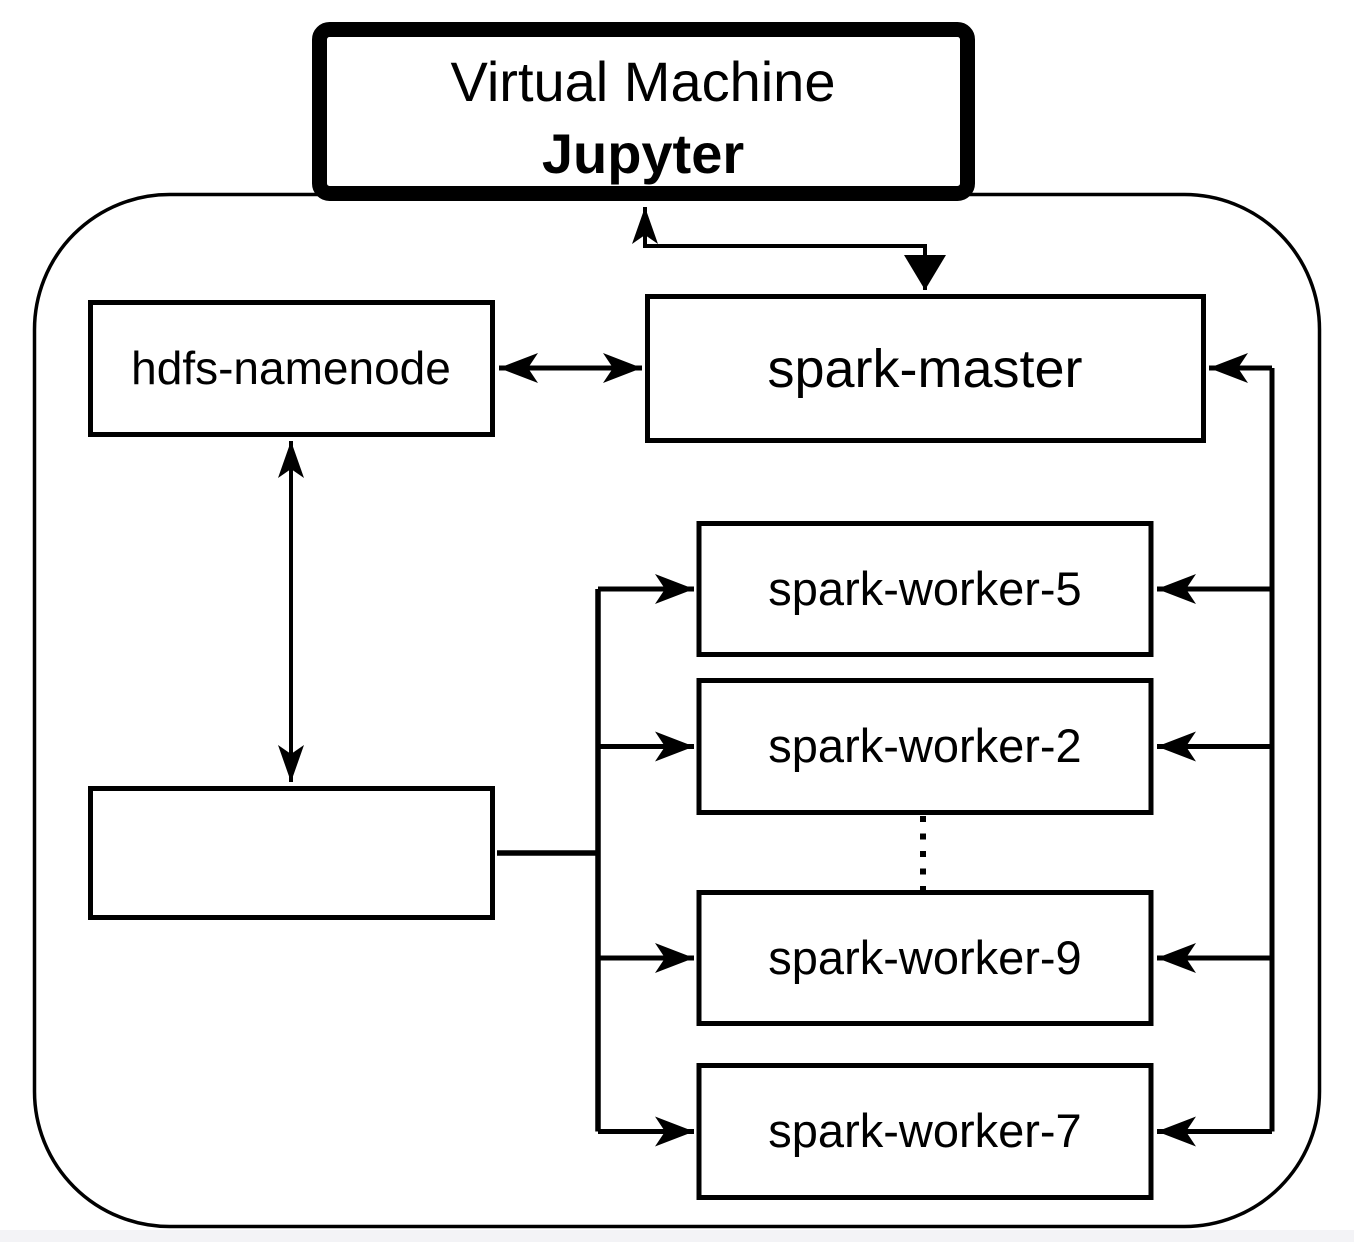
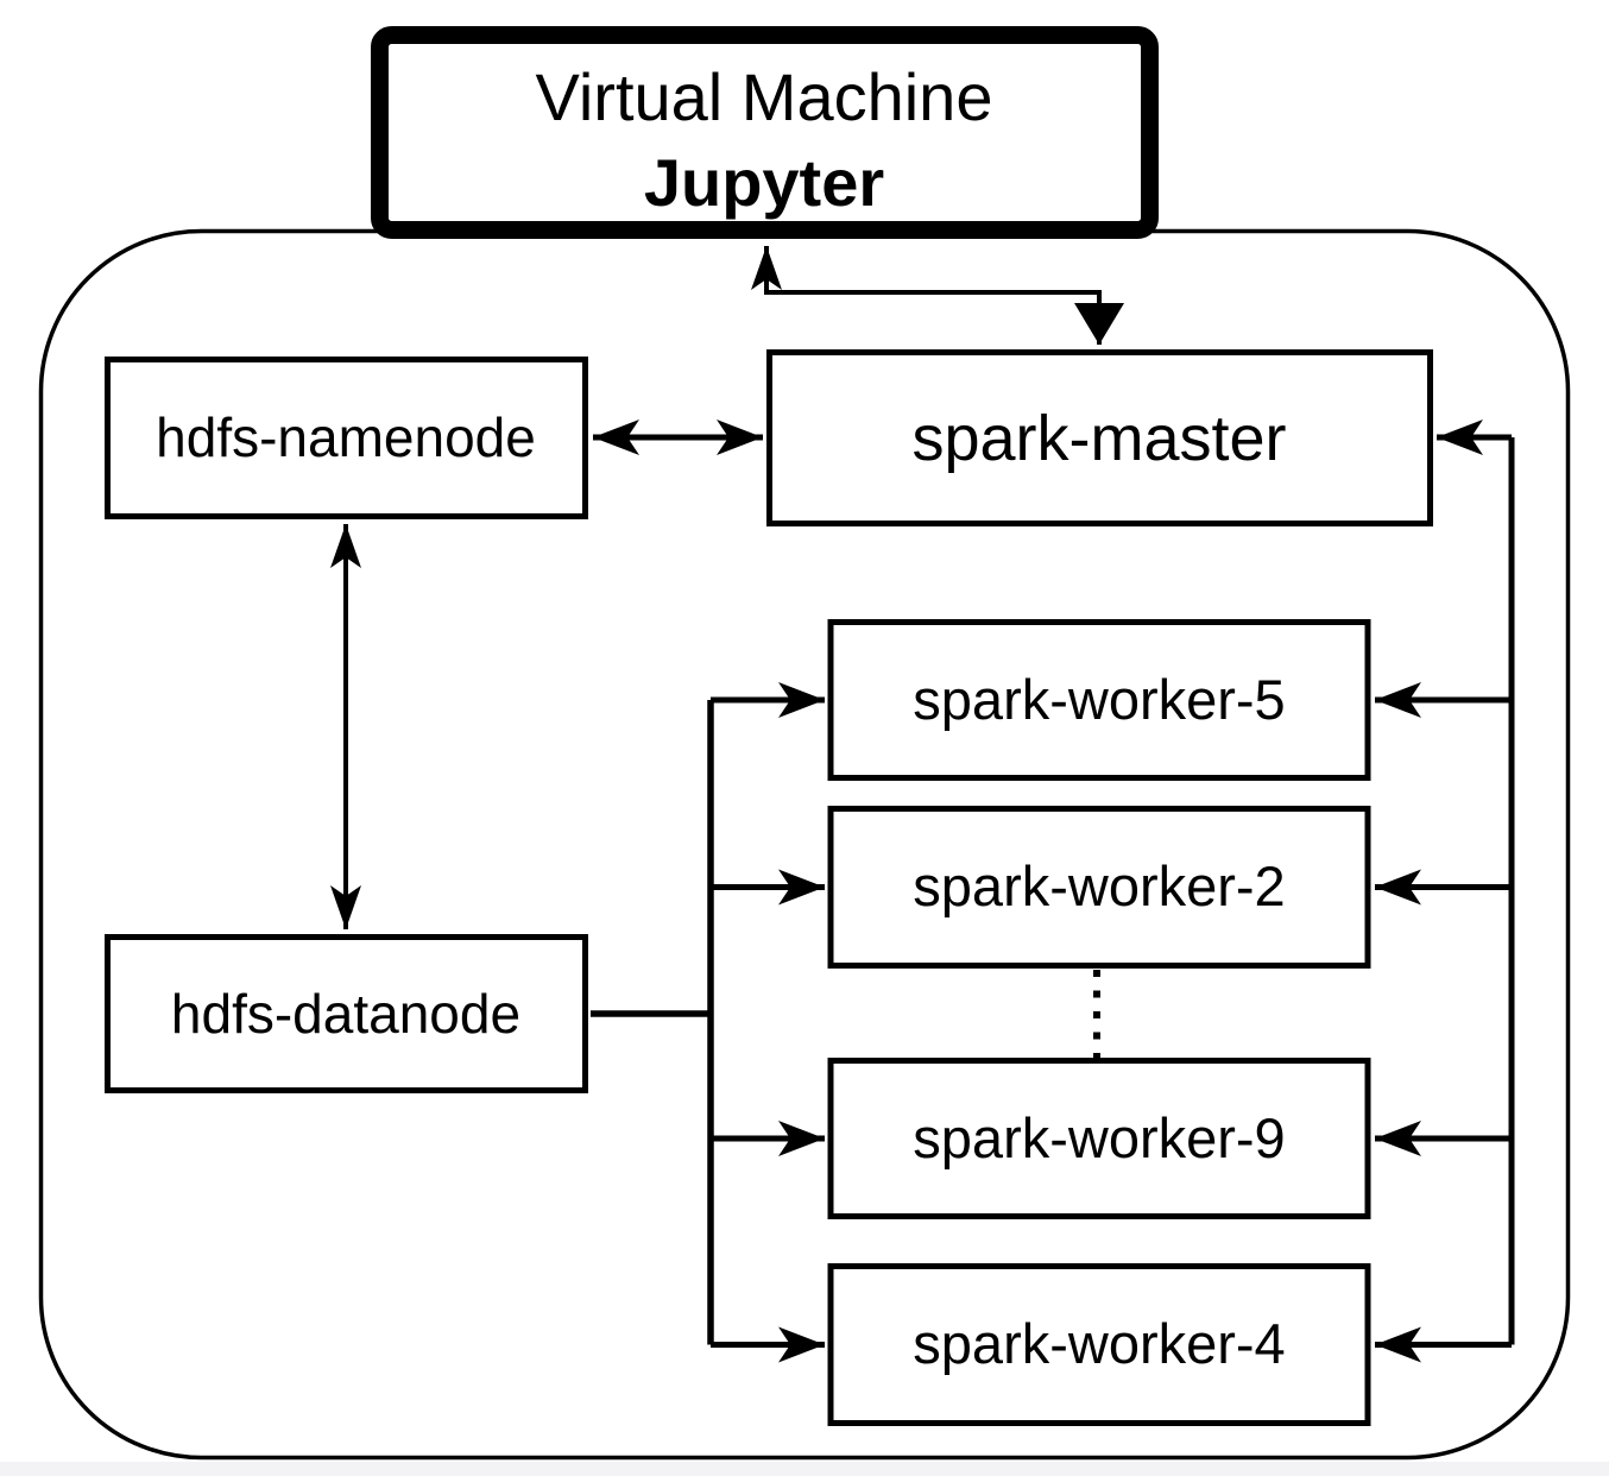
  hdfs-namenode
  spark-master
+ hdfs-datanode
  spark-worker-5
  spark-worker-2
  spark-worker-9
- spark-worker-7
+ spark-worker-4
  Virtual Machine
  Jupyter
